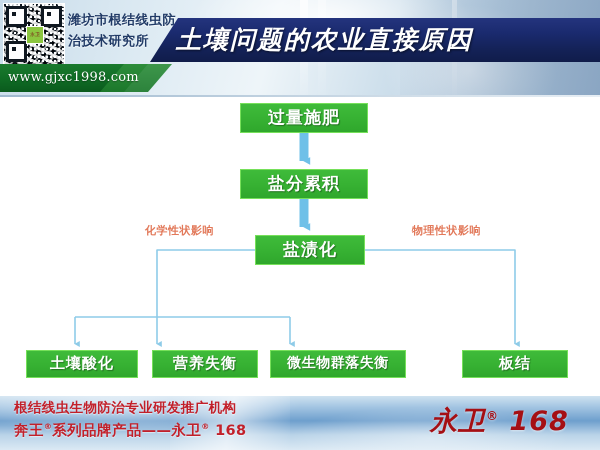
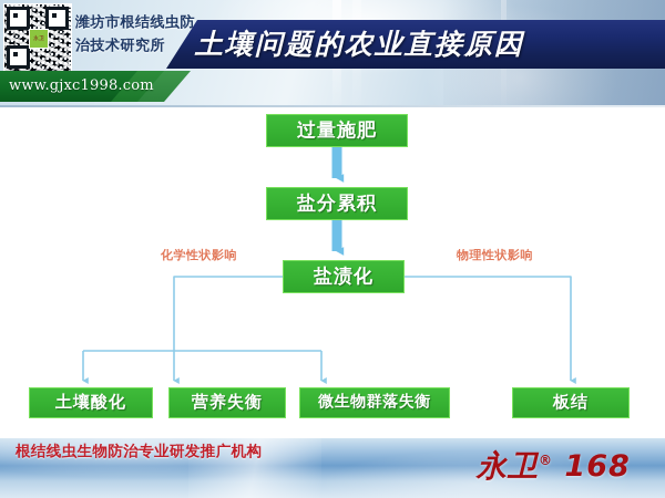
  潍坊市根结线虫防治技术研究所
  www.gjxc1998.com
  土壤问题的农业直接原因
  过量施肥
  盐分累积
  盐渍化
  土壤酸化
  营养失衡
  微生物群落失衡
  板结
  化学性状影响
  物理性状影响
  根结线虫生物防治专业研发推广机构
- 奔王®系列品牌产品——永卫® 168
  永卫® 168
